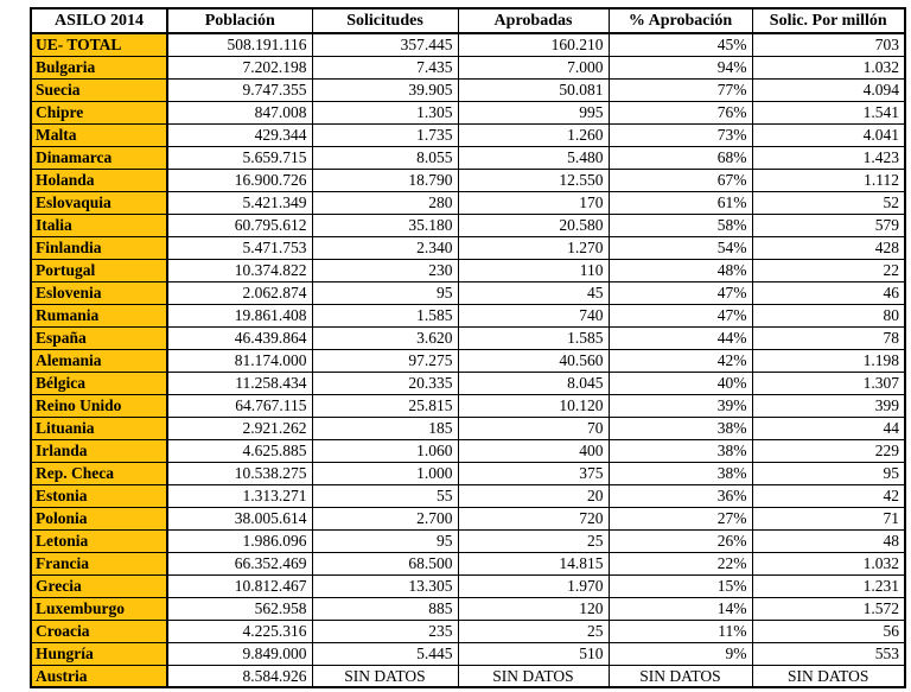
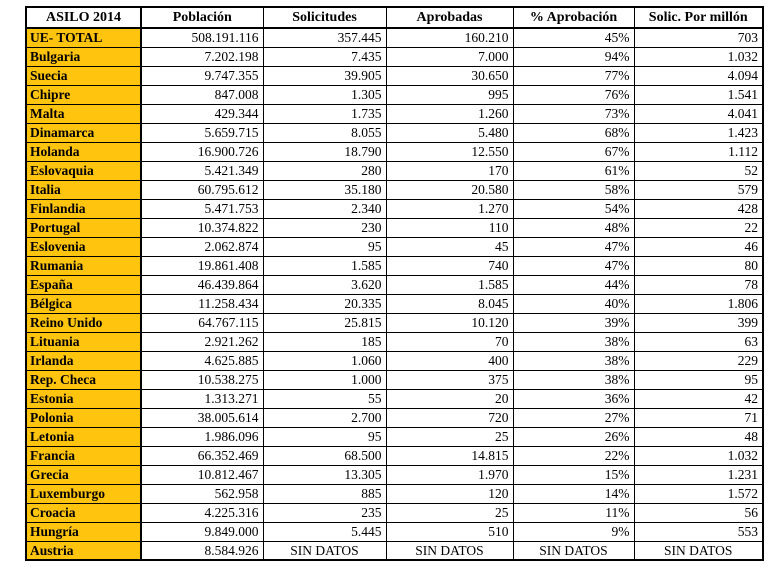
  ASILO 2014	Población	Solicitudes	Aprobadas	% Aprobación	Solic. Por millón
  UE- TOTAL	508.191.116	357.445	160.210	45%	703
  Bulgaria	7.202.198	7.435	7.000	94%	1.032
- Suecia	9.747.355	39.905	50.081	77%	4.094
+ Suecia	9.747.355	39.905	30.650	77%	4.094
  Chipre	847.008	1.305	995	76%	1.541
  Malta	429.344	1.735	1.260	73%	4.041
  Dinamarca	5.659.715	8.055	5.480	68%	1.423
  Holanda	16.900.726	18.790	12.550	67%	1.112
  Eslovaquia	5.421.349	280	170	61%	52
  Italia	60.795.612	35.180	20.580	58%	579
  Finlandia	5.471.753	2.340	1.270	54%	428
  Portugal	10.374.822	230	110	48%	22
  Eslovenia	2.062.874	95	45	47%	46
  Rumania	19.861.408	1.585	740	47%	80
  España	46.439.864	3.620	1.585	44%	78
- Alemania	81.174.000	97.275	40.560	42%	1.198
- Bélgica	11.258.434	20.335	8.045	40%	1.307
+ Bélgica	11.258.434	20.335	8.045	40%	1.806
  Reino Unido	64.767.115	25.815	10.120	39%	399
- Lituania	2.921.262	185	70	38%	44
+ Lituania	2.921.262	185	70	38%	63
  Irlanda	4.625.885	1.060	400	38%	229
  Rep. Checa	10.538.275	1.000	375	38%	95
  Estonia	1.313.271	55	20	36%	42
  Polonia	38.005.614	2.700	720	27%	71
  Letonia	1.986.096	95	25	26%	48
  Francia	66.352.469	68.500	14.815	22%	1.032
  Grecia	10.812.467	13.305	1.970	15%	1.231
  Luxemburgo	562.958	885	120	14%	1.572
  Croacia	4.225.316	235	25	11%	56
  Hungría	9.849.000	5.445	510	9%	553
  Austria	8.584.926	SIN DATOS	SIN DATOS	SIN DATOS	SIN DATOS
